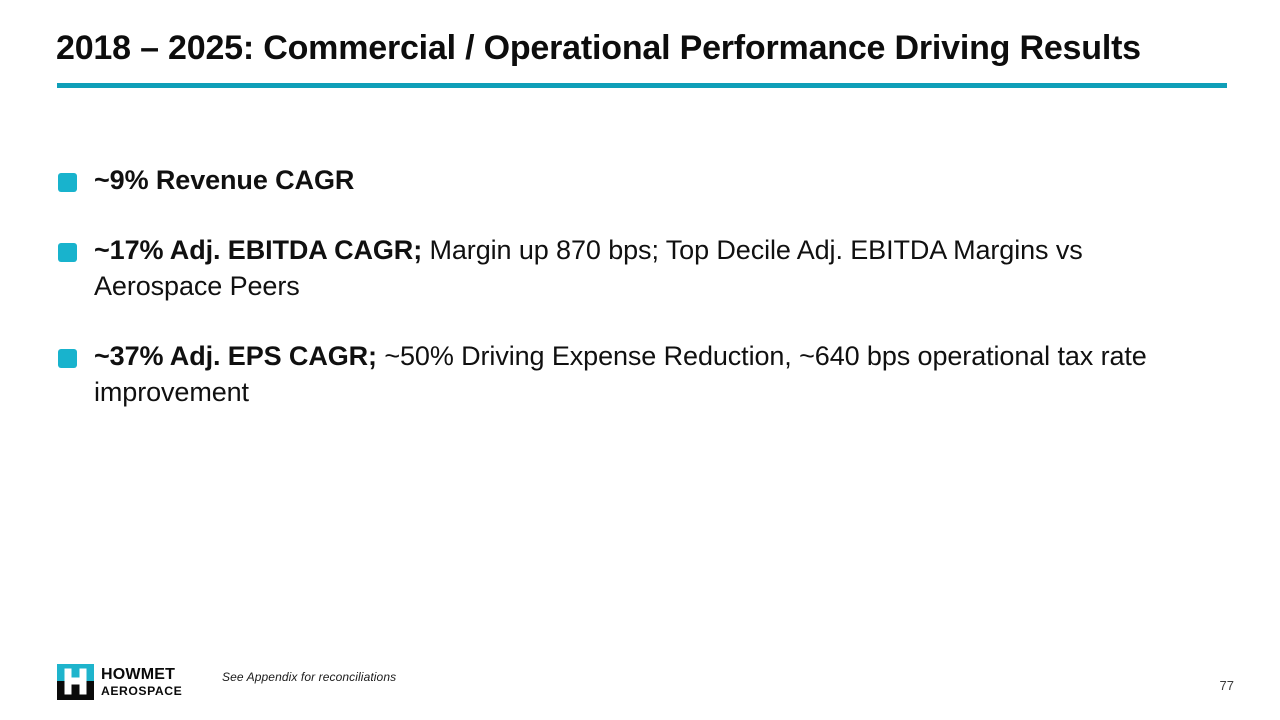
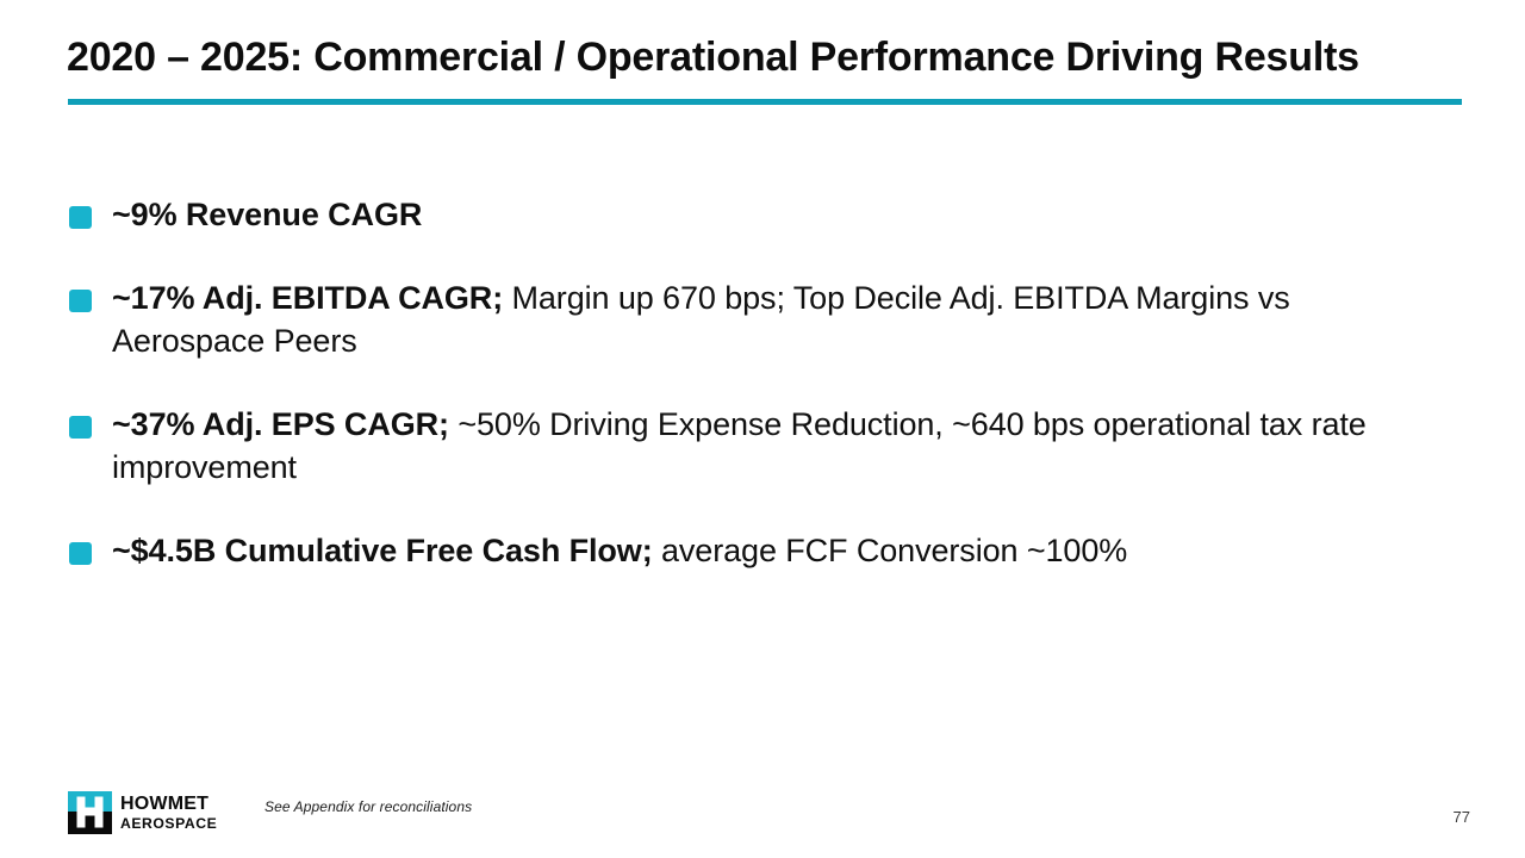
- 2018 – 2025: Commercial / Operational Performance Driving Results
+ 2020 – 2025: Commercial / Operational Performance Driving Results
  ~9% Revenue CAGR
- ~17% Adj. EBITDA CAGR; Margin up 870 bps; Top Decile Adj. EBITDA Margins vs Aerospace Peers
+ ~17% Adj. EBITDA CAGR; Margin up 670 bps; Top Decile Adj. EBITDA Margins vs Aerospace Peers
  ~37% Adj. EPS CAGR; ~50% Driving Expense Reduction, ~640 bps operational tax rate improvement
+ ~$4.5B Cumulative Free Cash Flow; average FCF Conversion ~100%
  See Appendix for reconciliations
  77
  HOWMET
  AEROSPACE
